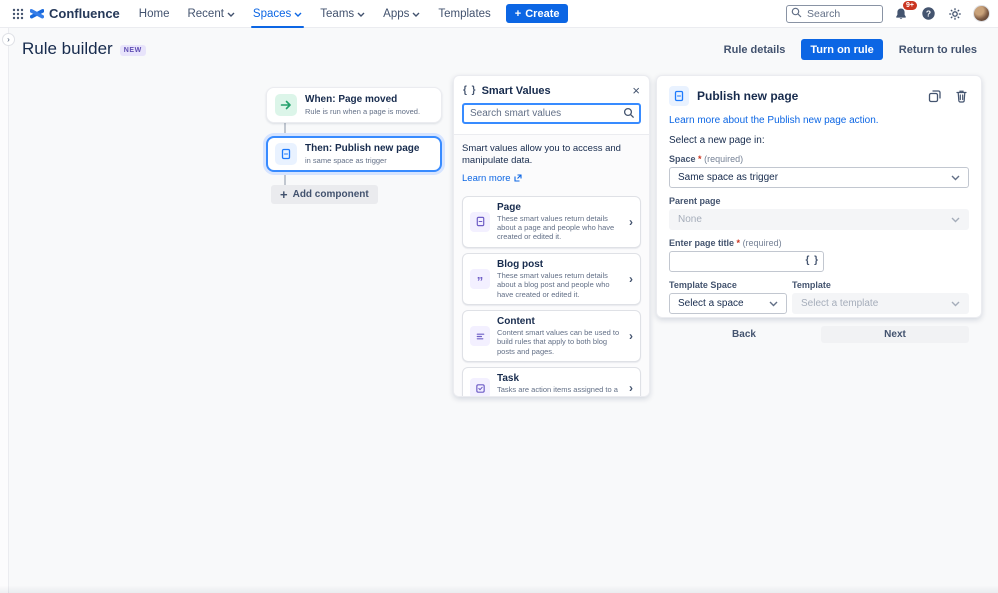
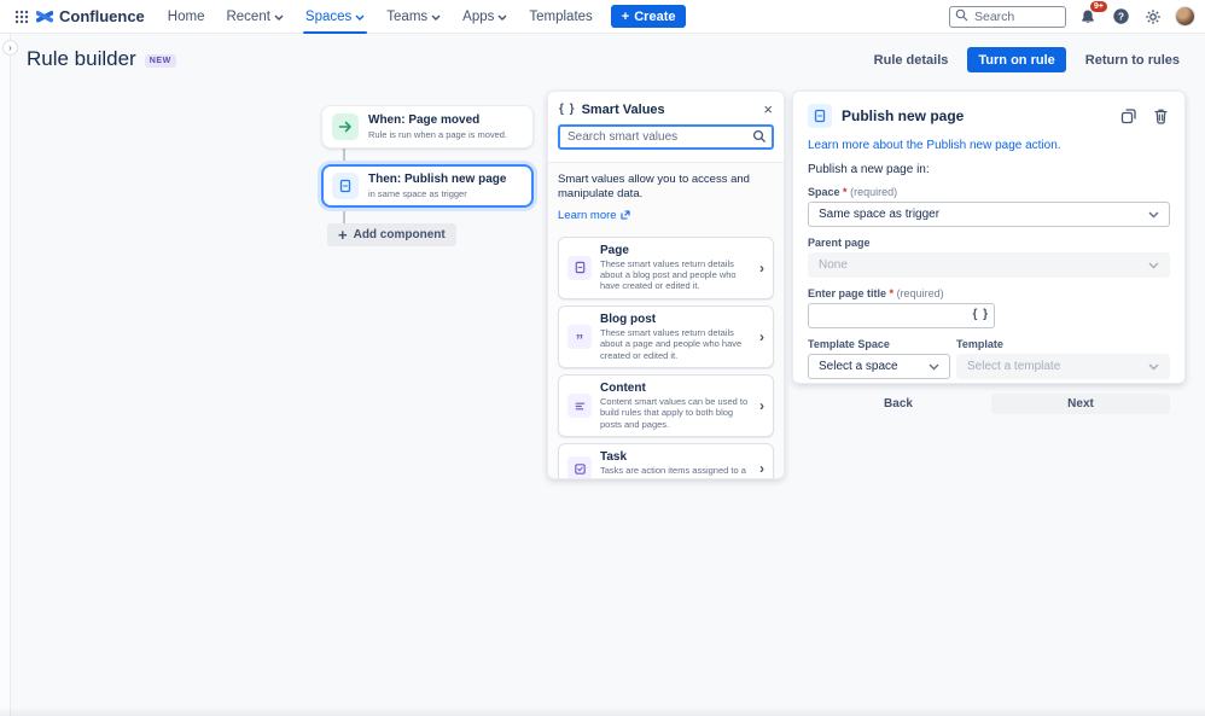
  Confluence
  Home
  Recent
  Spaces
  Teams
  Apps
  Templates
  +
  Create
  Search
  ?
  ›
  Rule builder
  Rule details
  Turn on rule
  Return to rules
  When: Page moved
  Rule is run when a page is moved.
  Then: Publish new page
  in same space as trigger
  +
  Add component
  { }
  Smart Values
  ×
  Search smart values
  Smart values allow you to access and manipulate data.
  Learn more
  Page
- These smart values return details about a page and people who have created or edited it.
+ These smart values return details about a blog post and people who have created or edited it.
  ›
  ”
  Blog post
- These smart values return details about a blog post and people who have created or edited it.
+ These smart values return details about a page and people who have created or edited it.
  ›
  Content
  Content smart values can be used to build rules that apply to both blog posts and pages.
  ›
  Task
  Tasks are action items assigned to a
  ›
  Publish new page
  Learn more about the Publish new page action.
- Select a new page in:
+ Publish a new page in:
  Space * (required)
  Same space as trigger
  Parent page
  None
  Enter page title * (required)
  { }
  Template Space
  Select a space
  Template
  Select a template
  Back
  Next
